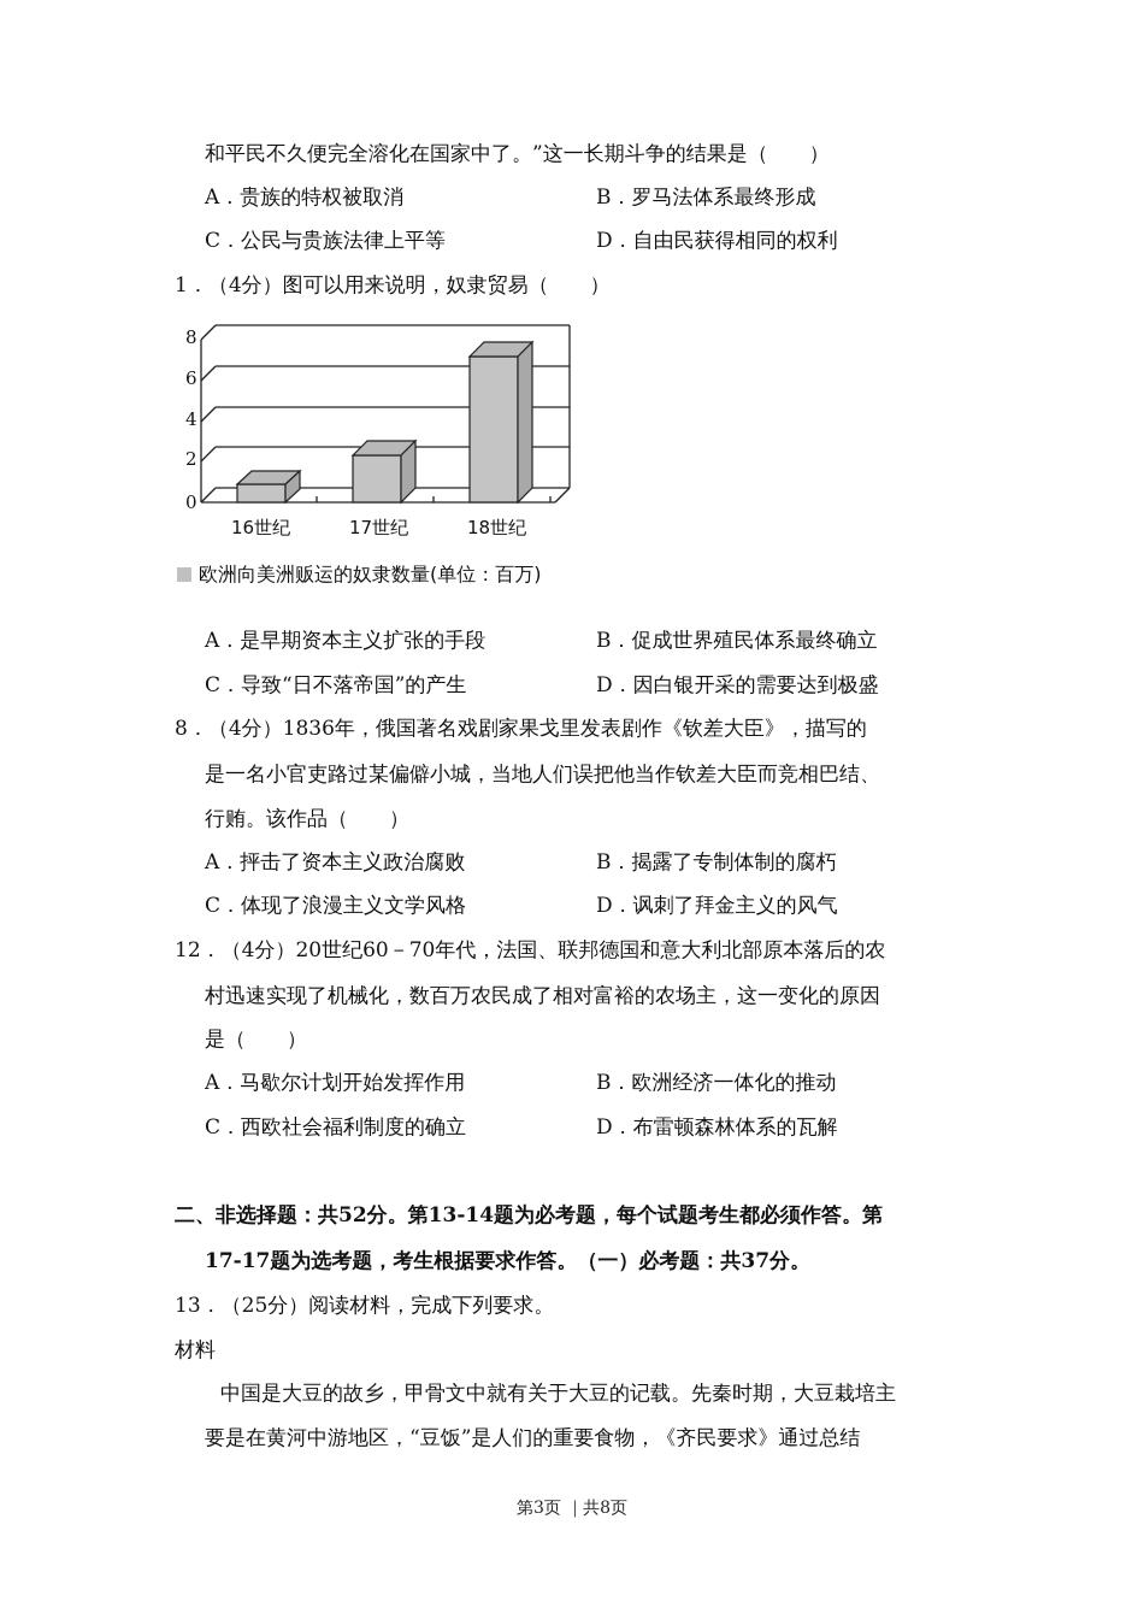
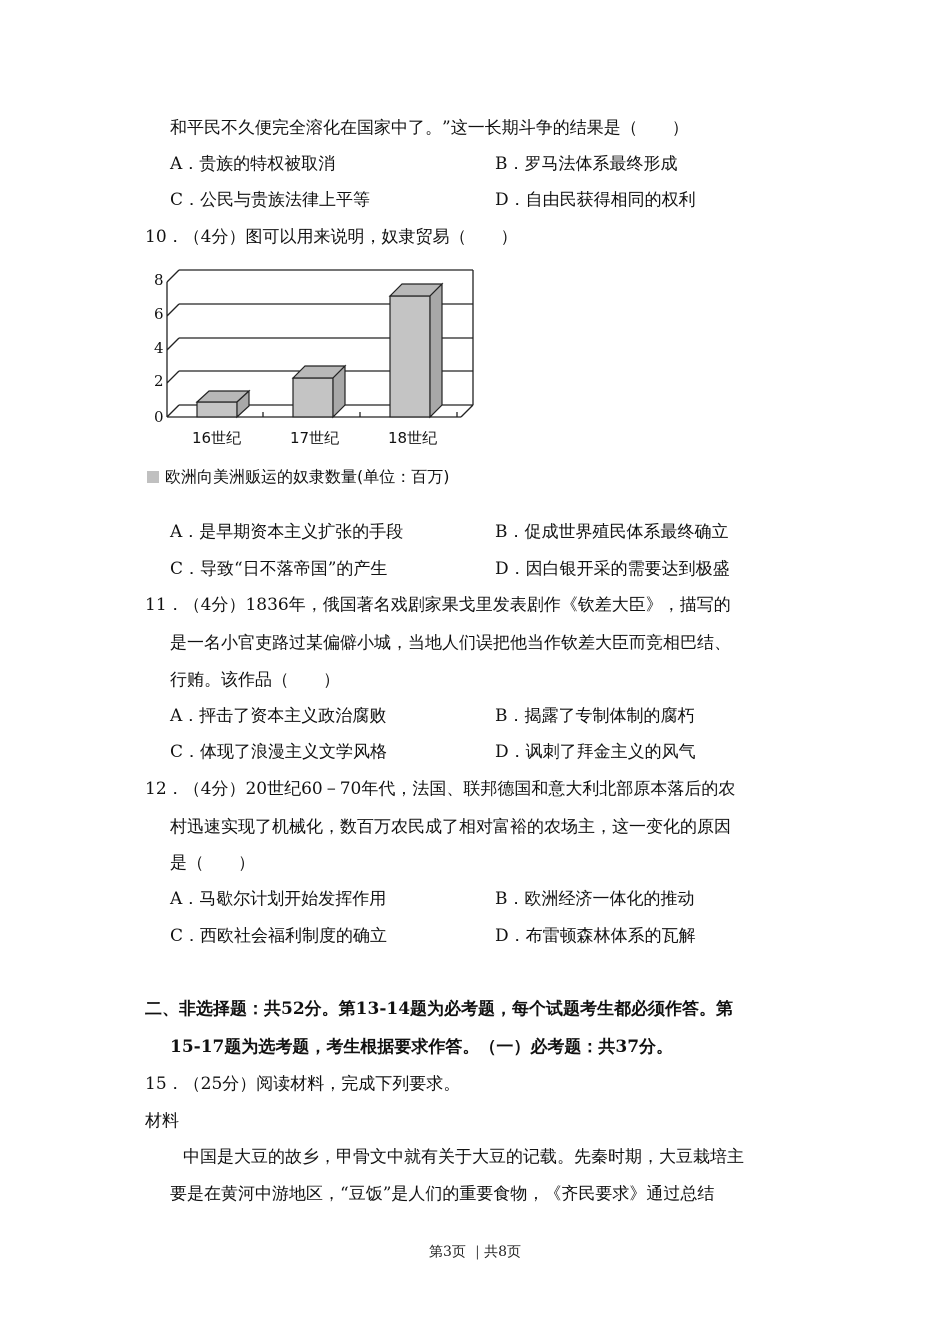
  和平民不久便完全溶化在国家中了。”这一长期斗争的结果是（ ）
  A．贵族的特权被取消
  B．罗马法体系最终形成
  C．公民与贵族法律上平等
  D．自由民获得相同的权利
- 1．（4分）图可以用来说明，奴隶贸易（ ）
+ 10．（4分）图可以用来说明，奴隶贸易（ ）
  0
  2
  4
  6
  8
  16世纪
  17世纪
  18世纪
  欧洲向美洲贩运的奴隶数量(单位：百万)
  A．是早期资本主义扩张的手段
  B．促成世界殖民体系最终确立
  C．导致“日不落帝国”的产生
  D．因白银开采的需要达到极盛
- 8．（4分）1836年，俄国著名戏剧家果戈里发表剧作《钦差大臣》，描写的
+ 11．（4分）1836年，俄国著名戏剧家果戈里发表剧作《钦差大臣》，描写的
  是一名小官吏路过某偏僻小城，当地人们误把他当作钦差大臣而竞相巴结、
  行贿。该作品（ ）
  A．抨击了资本主义政治腐败
  B．揭露了专制体制的腐朽
  C．体现了浪漫主义文学风格
  D．讽刺了拜金主义的风气
  12．（4分）20世纪60－70年代，法国、联邦德国和意大利北部原本落后的农
  村迅速实现了机械化，数百万农民成了相对富裕的农场主，这一变化的原因
  是（ ）
  A．马歇尔计划开始发挥作用
  B．欧洲经济一体化的推动
  C．西欧社会福利制度的确立
  D．布雷顿森林体系的瓦解
  二、非选择题：共52分。第13-14题为必考题，每个试题考生都必须作答。第
- 17-17题为选考题，考生根据要求作答。（一）必考题：共37分。
+ 15-17题为选考题，考生根据要求作答。（一）必考题：共37分。
- 13．（25分）阅读材料，完成下列要求。
+ 15．（25分）阅读材料，完成下列要求。
  材料
  中国是大豆的故乡，甲骨文中就有关于大豆的记载。先秦时期，大豆栽培主
  要是在黄河中游地区，“豆饭”是人们的重要食物，《齐民要求》通过总结
  第3页 ｜共8页
